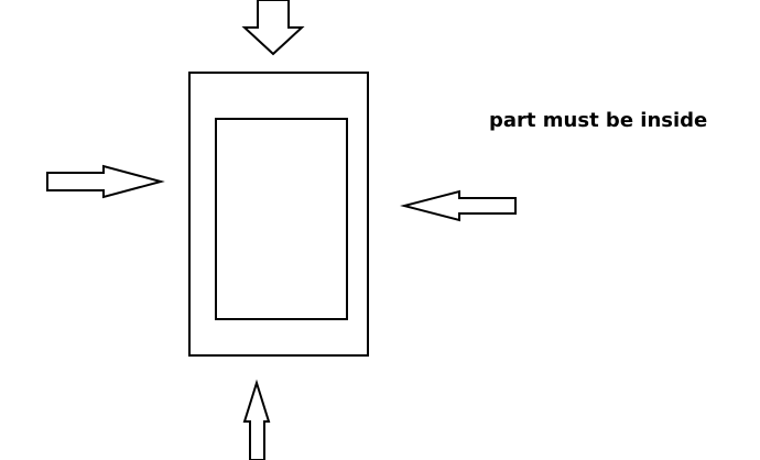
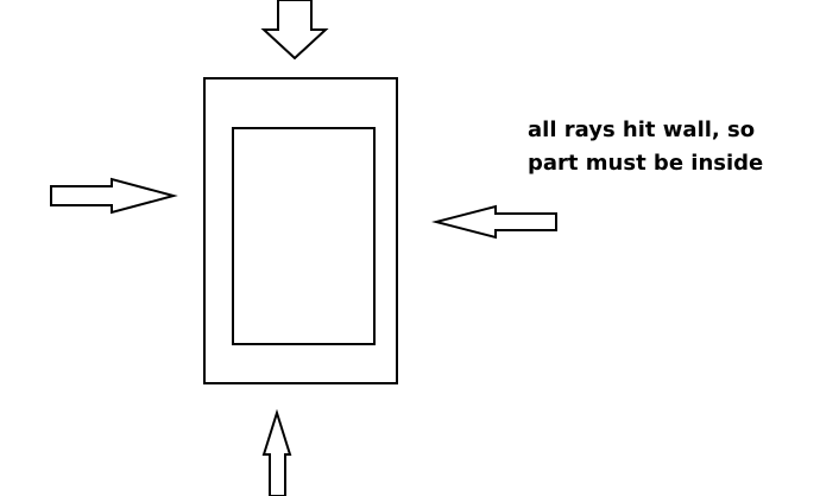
+ all rays hit wall, so
  part must be inside
